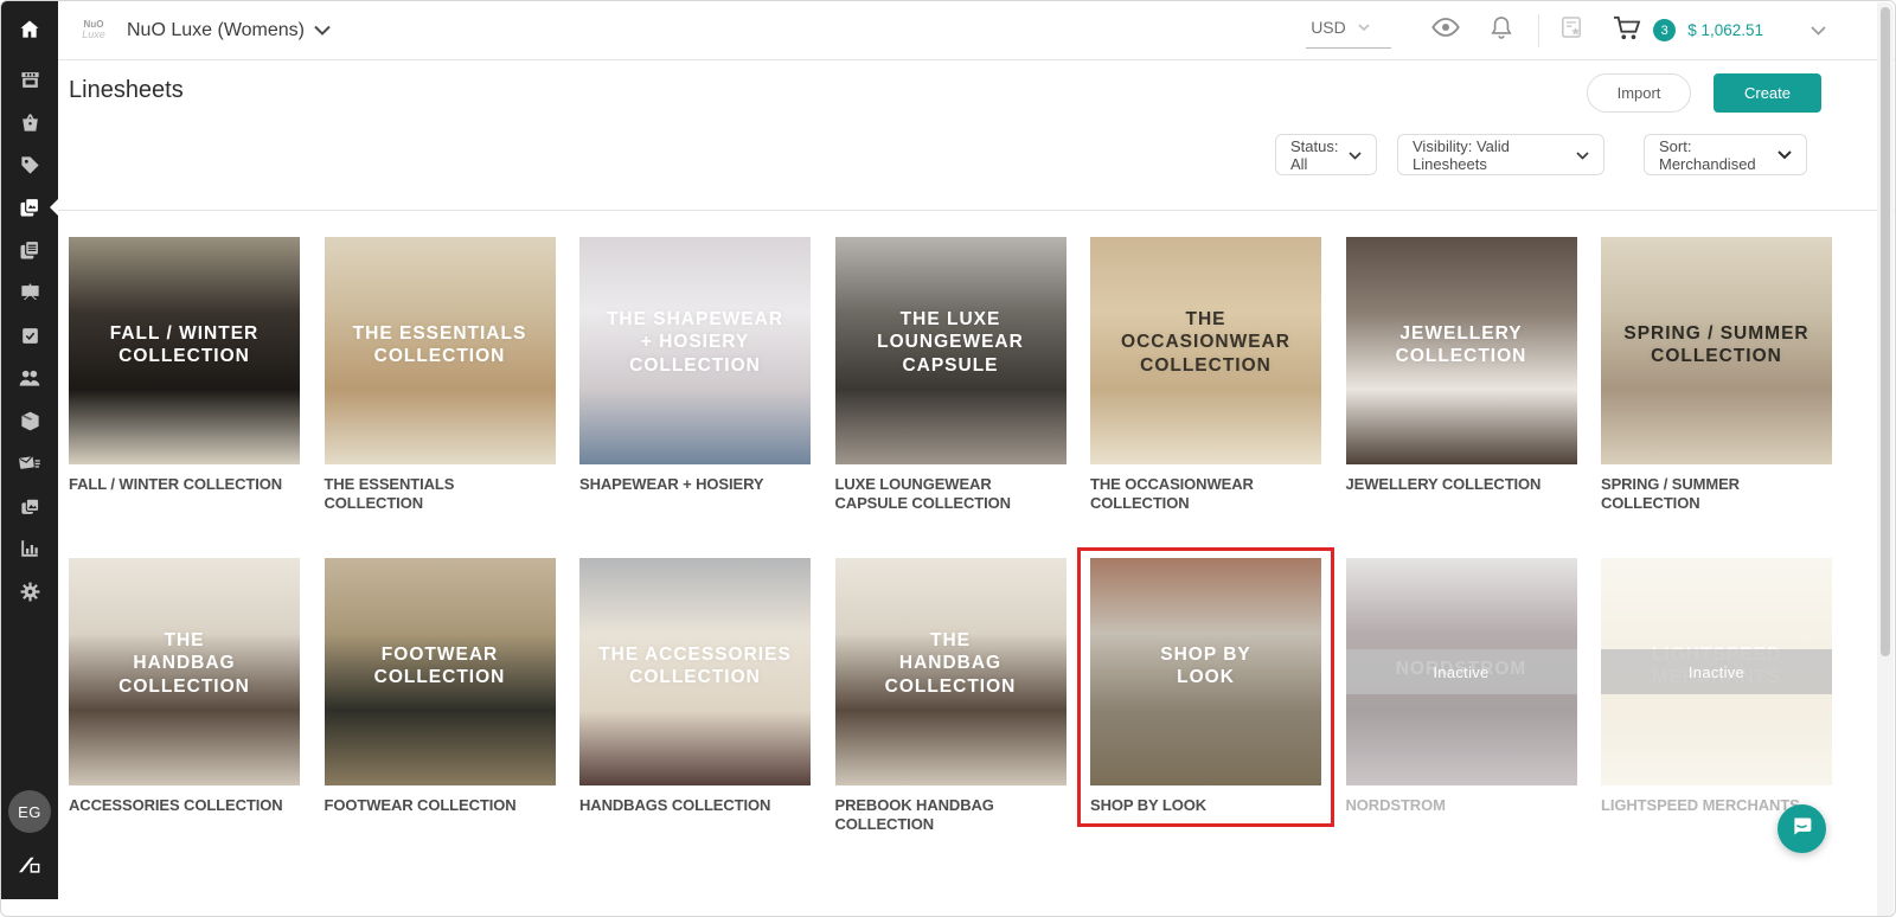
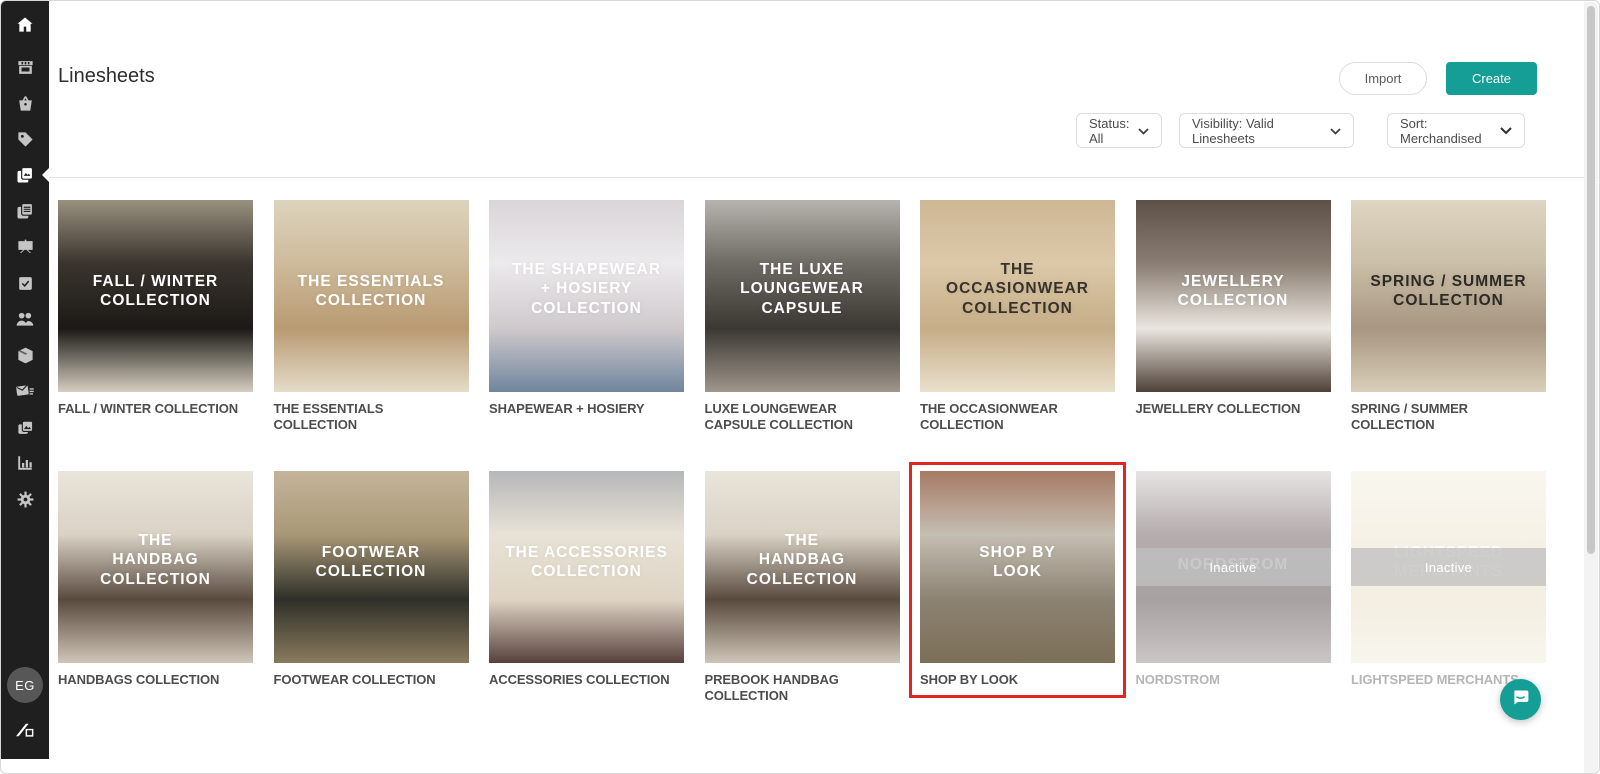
  EG
- NuO
- Luxe
- NuO Luxe (Womens)
- USD
- 3
- $ 1,062.51
  Linesheets
  Import
  Create
  Status: All
  Visibility: Valid Linesheets
  Sort: Merchandised
  FALL / WINTER
  COLLECTION
  FALL / WINTER COLLECTION
  THE ESSENTIALS
  COLLECTION
  THE ESSENTIALS COLLECTION
  THE SHAPEWEAR
  + HOSIERY
  COLLECTION
  SHAPEWEAR + HOSIERY
  THE LUXE
  LOUNGEWEAR
  CAPSULE
  LUXE LOUNGEWEAR CAPSULE COLLECTION
  THE
  OCCASIONWEAR
  COLLECTION
  THE OCCASIONWEAR COLLECTION
  JEWELLERY
  COLLECTION
  JEWELLERY COLLECTION
  SPRING / SUMMER
  COLLECTION
  SPRING / SUMMER COLLECTION
  THE
  HANDBAG
  COLLECTION
- ACCESSORIES COLLECTION
+ HANDBAGS COLLECTION
  FOOTWEAR
  COLLECTION
  FOOTWEAR COLLECTION
  THE ACCESSORIES
  COLLECTION
- HANDBAGS COLLECTION
+ ACCESSORIES COLLECTION
  THE
  HANDBAG
  COLLECTION
  PREBOOK HANDBAG COLLECTION
  SHOP BY
  LOOK
  SHOP BY LOOK
  NORDSTROM
  Inactive
  NORDSTROM
  LIGHTSPEED
  MERCHANTS
  Inactive
  LIGHTSPEED MERCHANT
